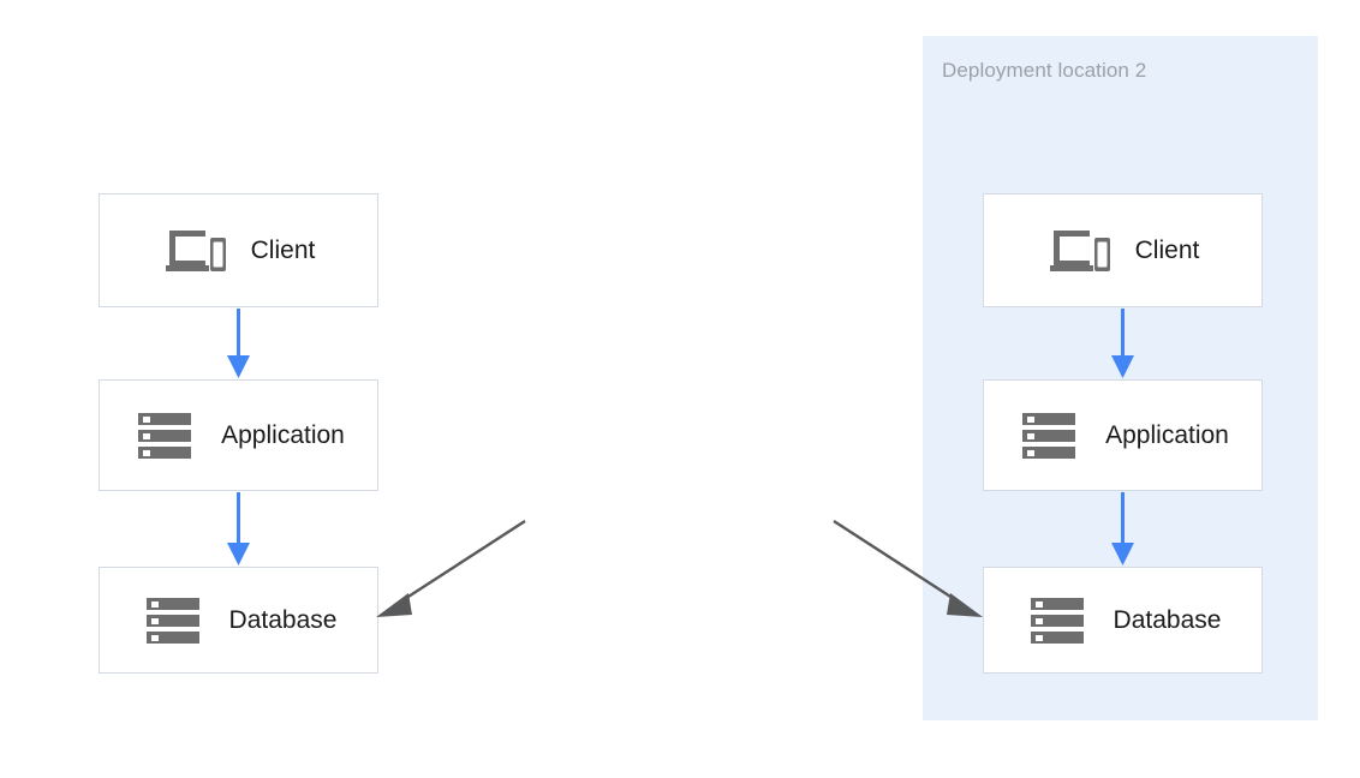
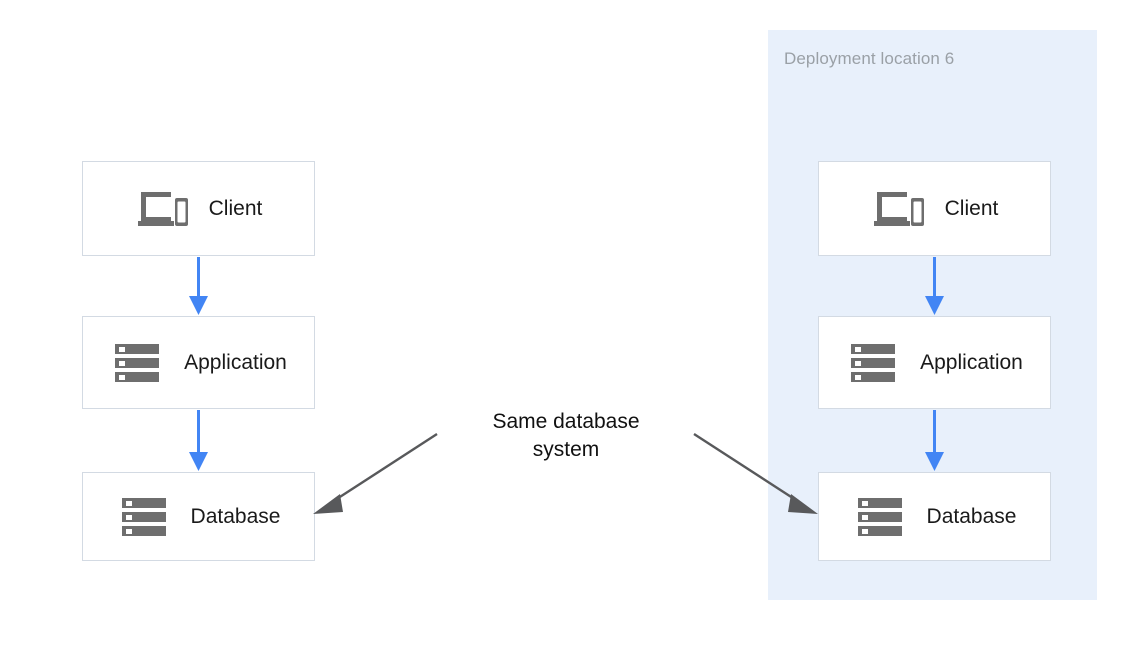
- Deployment location 2
+ Deployment location 6
  Client
  Application
  Database
  Client
  Application
  Database
+ Same database
+ system
